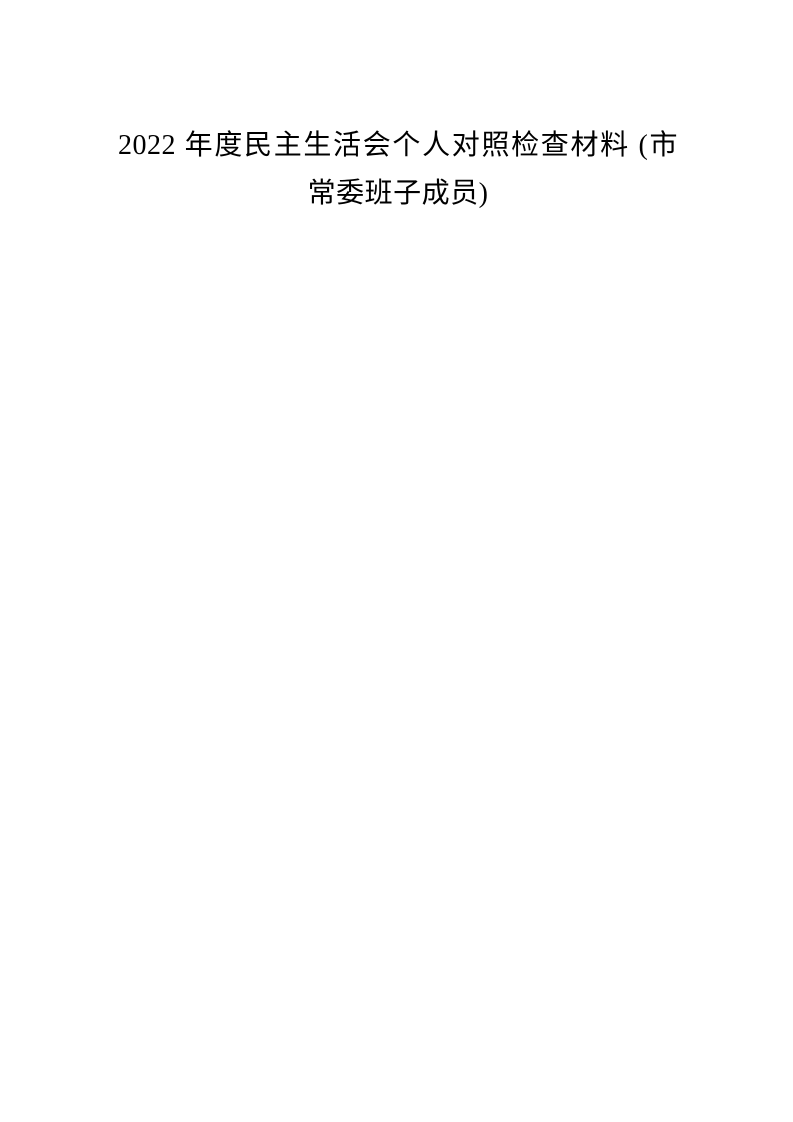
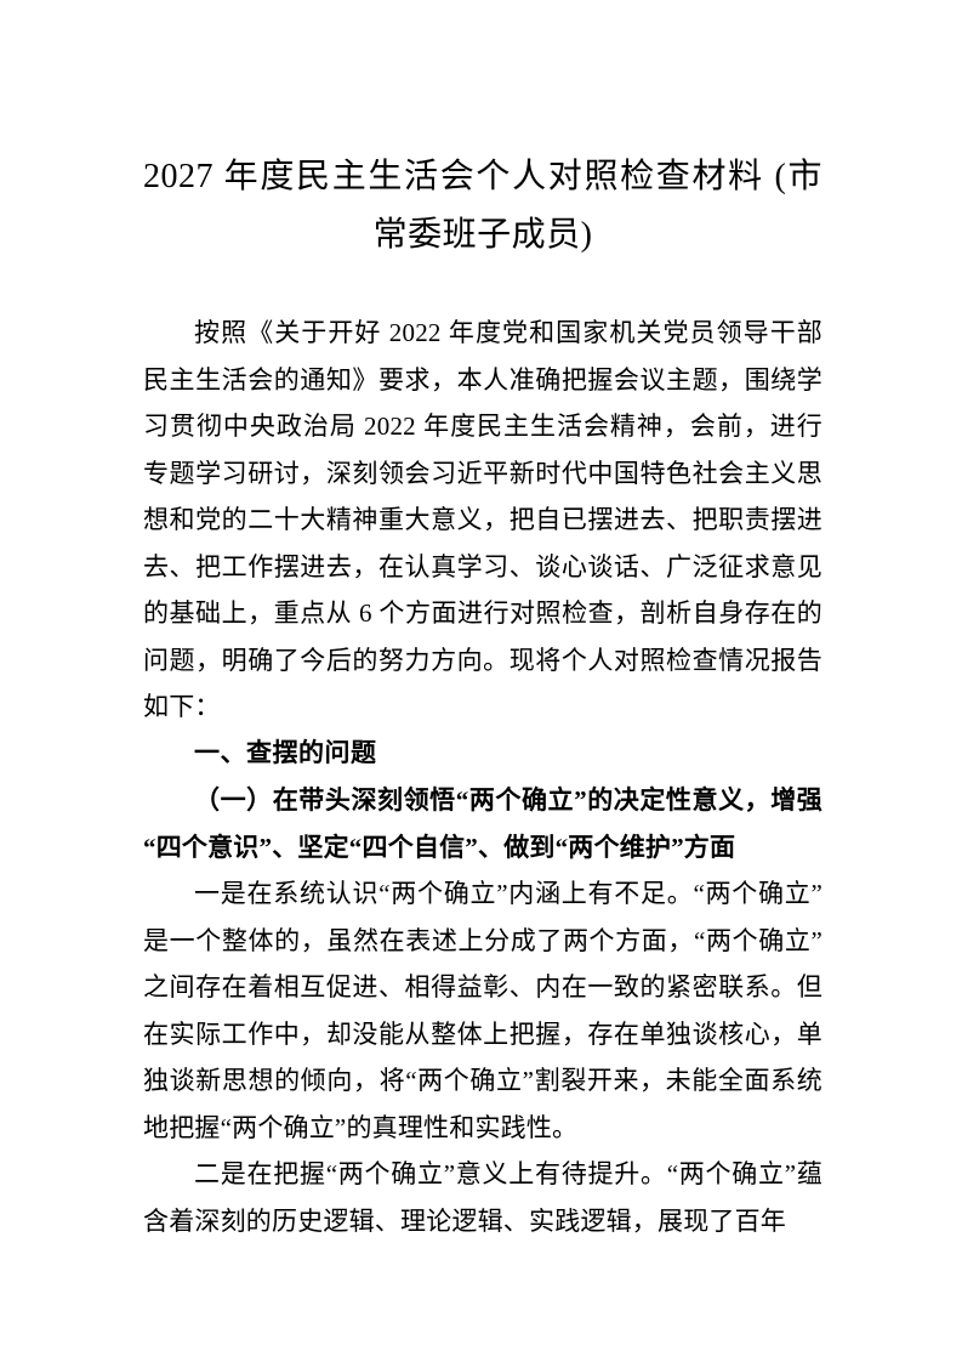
- 2022 年度民主生活会个人对照检查材料 (市
+ 2027 年度民主生活会个人对照检查材料 (市
  常委班子成员)
+ 按照《关于开好 2022 年度党和国家机关党员领导干部民主生活会的通知》要求，本人准确把握会议主题，围绕学习贯彻中央政治局 2022 年度民主生活会精神，会前，进行专题学习研讨，深刻领会习近平新时代中国特色社会主义思想和党的二十大精神重大意义，把自已摆进去、把职责摆进去、把工作摆进去，在认真学习、谈心谈话、广泛征求意见的基础上，重点从 6 个方面进行对照检查，剖析自身存在的问题，明确了今后的努力方向。现将个人对照检查情况报告如下：
+ 一、查摆的问题
+ （一）在带头深刻领悟“两个确立”的决定性意义，增强“四个意识”、坚定“四个自信”、做到“两个维护”方面
+ 一是在系统认识“两个确立”内涵上有不足。“两个确立”是一个整体的，虽然在表述上分成了两个方面，“两个确立”之间存在着相互促进、相得益彰、内在一致的紧密联系。但在实际工作中，却没能从整体上把握，存在单独谈核心，单独谈新思想的倾向，将“两个确立”割裂开来，未能全面系统地把握“两个确立”的真理性和实践性。
+ 二是在把握“两个确立”意义上有待提升。“两个确立”蕴含着深刻的历史逻辑、理论逻辑、实践逻辑，展现了百年
